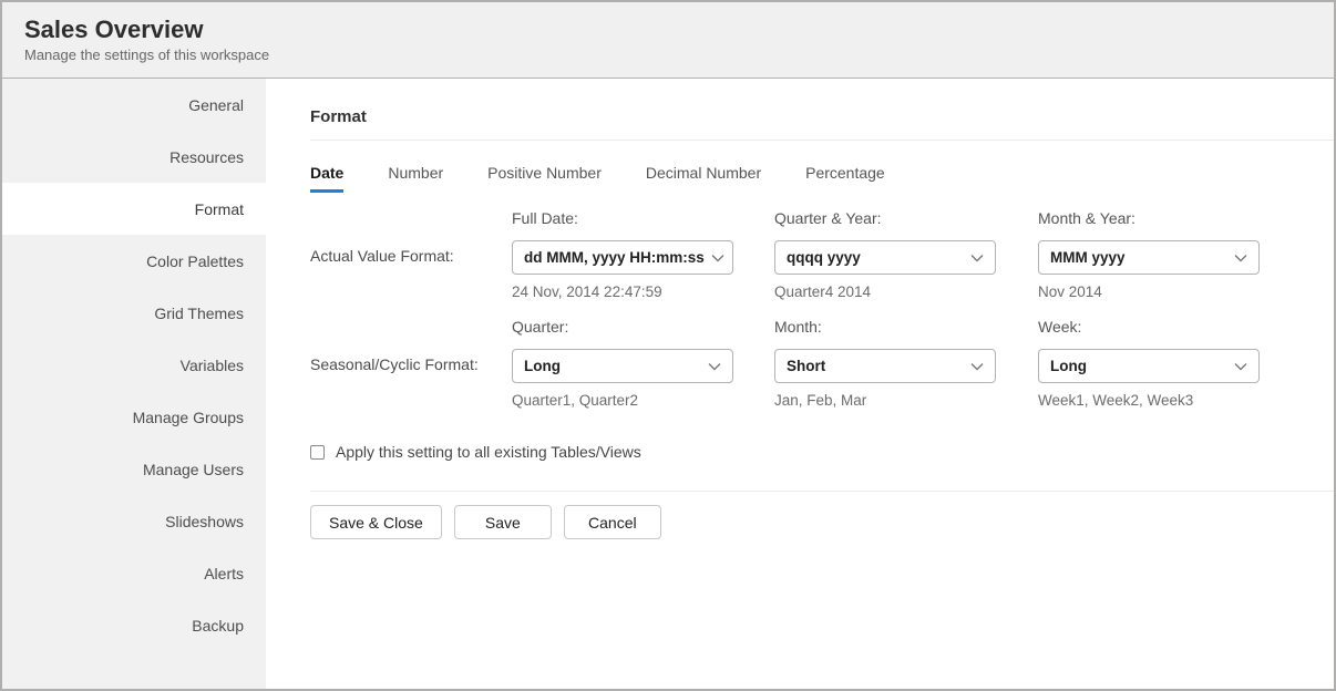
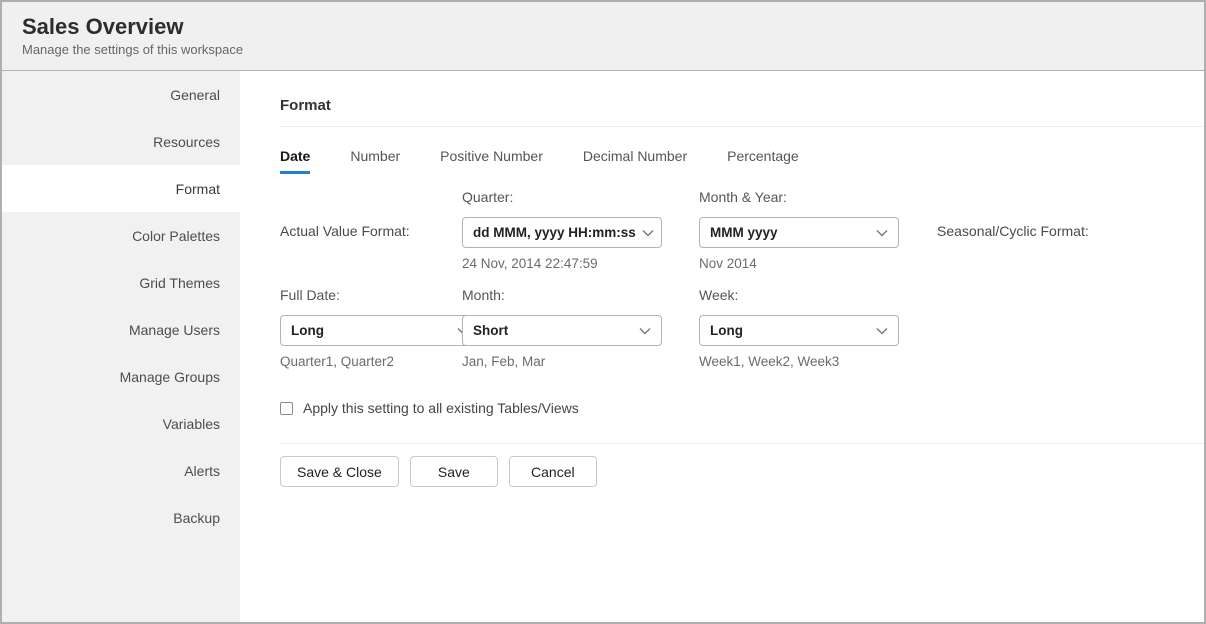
  Sales Overview
  Manage the settings of this workspace
  General
  Resources
  Format
  Color Palettes
  Grid Themes
- Variables
+ Manage Users
  Manage Groups
- Manage Users
+ Variables
- Slideshows
  Alerts
  Backup
  Format
  Date
  Number
  Positive Number
  Decimal Number
  Percentage
  Actual Value Format:
- Full Date:
+ Quarter:
  dd MMM, yyyy HH:mm:ss
  24 Nov, 2014 22:47:59
- Quarter & Year:
- qqqq yyyy
- Quarter4 2014
  Month & Year:
  MMM yyyy
  Nov 2014
  Seasonal/Cyclic Format:
- Quarter:
+ Full Date:
  Long
  Quarter1, Quarter2
  Month:
  Short
  Jan, Feb, Mar
  Week:
  Long
  Week1, Week2, Week3
  Apply this setting to all existing Tables/Views
  Save & Close
  Save
  Cancel
